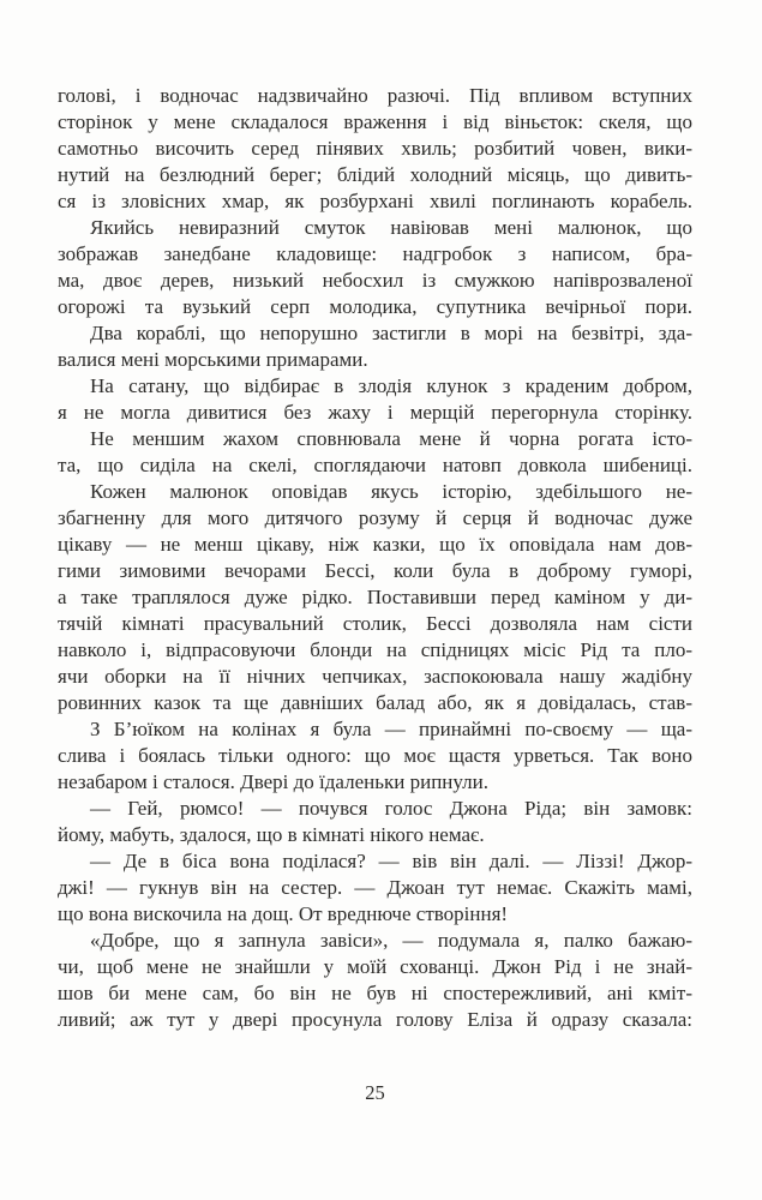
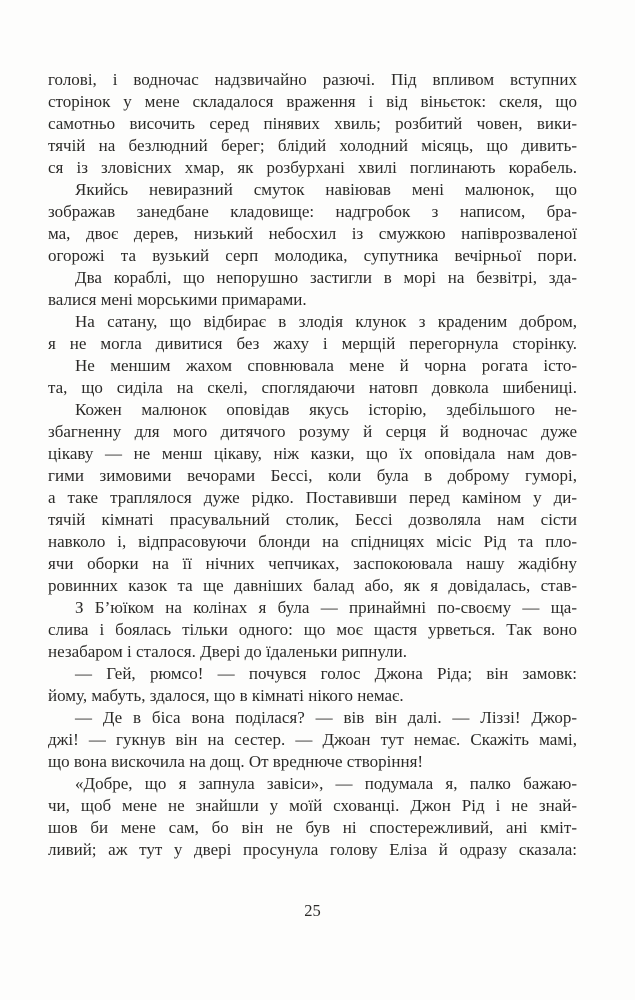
  голові, і водночас надзвичайно разючі. Під впливом вступних
  сторінок у мене складалося враження і від віньєток: скеля, що
  самотньо височить серед пінявих хвиль; розбитий човен, вики-
- нутий на безлюдний берег; блідий холодний місяць, що дивить-
+ тячій на безлюдний берег; блідий холодний місяць, що дивить-
  ся із зловісних хмар, як розбурхані хвилі поглинають корабель.
  Якийсь невиразний смуток навіював мені малюнок, що
  зображав занедбане кладовище: надгробок з написом, бра-
  ма, двоє дерев, низький небосхил із смужкою напіврозваленої
  огорожі та вузький серп молодика, супутника вечірньої пори.
  Два кораблі, що непорушно застигли в морі на безвітрі, зда-
  валися мені морськими примарами.
  На сатану, що відбирає в злодія клунок з краденим добром,
  я не могла дивитися без жаху і мерщій перегорнула сторінку.
  Не меншим жахом сповнювала мене й чорна рогата істо-
  та, що сиділа на скелі, споглядаючи натовп довкола шибениці.
  Кожен малюнок оповідав якусь історію, здебільшого не-
  збагненну для мого дитячого розуму й серця й водночас дуже
  цікаву — не менш цікаву, ніж казки, що їх оповідала нам дов-
  гими зимовими вечорами Бессі, коли була в доброму гуморі,
  а таке траплялося дуже рідко. Поставивши перед каміном у ди-
  тячій кімнаті прасувальний столик, Бессі дозволяла нам сісти
  навколо і, відпрасовуючи блонди на спідницях місіс Рід та пло-
  ячи оборки на її нічних чепчиках, заспокоювала нашу жадібну
  ровинних казок та ще давніших балад або, як я довідалась, став-
  З Б’юїком на колінах я була — принаймні по-своєму — ща-
  слива і боялась тільки одного: що моє щастя урветься. Так воно
  незабаром і сталося. Двері до їдаленьки рипнули.
  — Гей, рюмсо! — почувся голос Джона Ріда; він замовк:
  йому, мабуть, здалося, що в кімнаті нікого немає.
  — Де в біса вона поділася? — вів він далі. — Ліззі! Джор-
  джі! — гукнув він на сестер. — Джоан тут немає. Скажіть мамі,
  що вона вискочила на дощ. От вреднюче створіння!
  «Добре, що я запнула завіси», — подумала я, палко бажаю-
  чи, щоб мене не знайшли у моїй схованці. Джон Рід і не знай-
  шов би мене сам, бо він не був ні спостережливий, ані кміт-
  ливий; аж тут у двері просунула голову Еліза й одразу сказала:
  25
